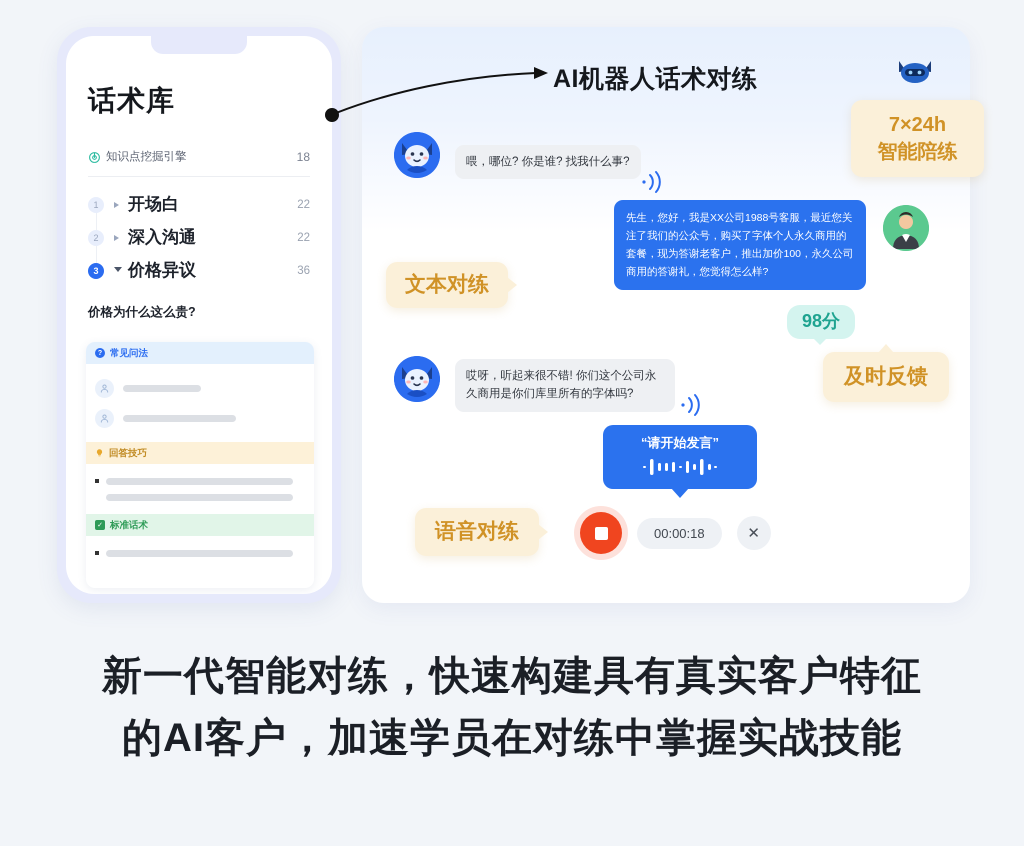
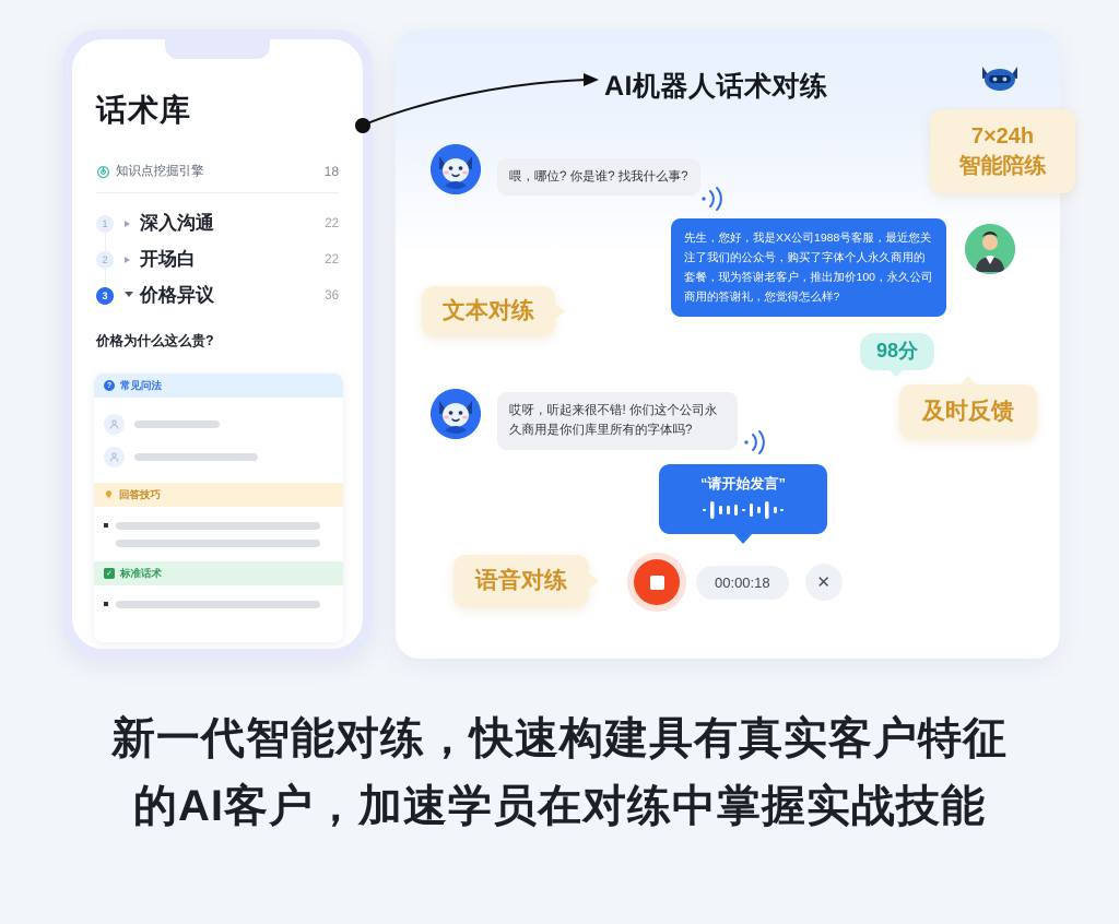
  话术库
  知识点挖掘引擎
  18
  1
- 开场白
+ 深入沟通
  22
  2
- 深入沟通
+ 开场白
  22
  3
  价格异议
  36
  价格为什么这么贵?
  常见问法
  回答技巧
  标准话术
  AI机器人话术对练
  7×24h
  智能陪练
  喂，哪位? 你是谁? 找我什么事?
  先生，您好，我是XX公司1988号客服，最近您关注了我们的公众号，购买了字体个人永久商用的套餐，现为答谢老客户，推出加价100，永久公司商用的答谢礼，您觉得怎么样?
  98分
  哎呀，听起来很不错! 你们这个公司永久商用是你们库里所有的字体吗?
  文本对练
  及时反馈
  语音对练
  “请开始发言”
  00:00:18
  ✕
  新一代智能对练，快速构建具有真实客户特征
  的AI客户，加速学员在对练中掌握实战技能
